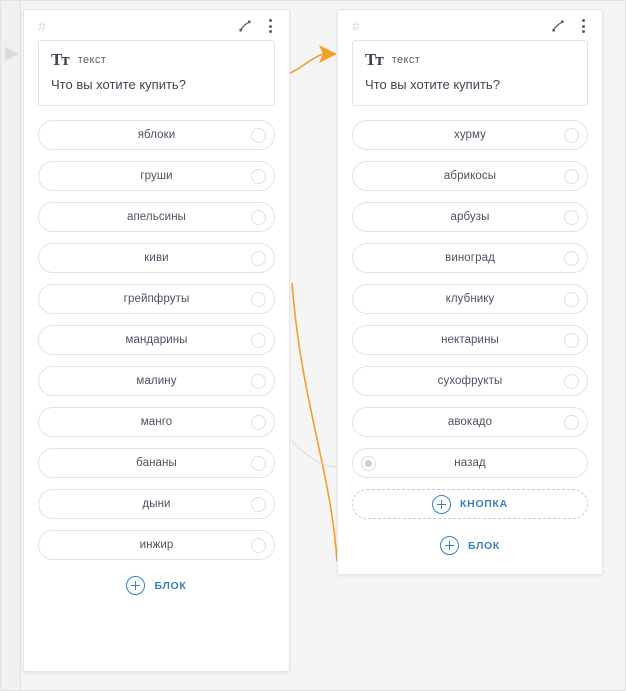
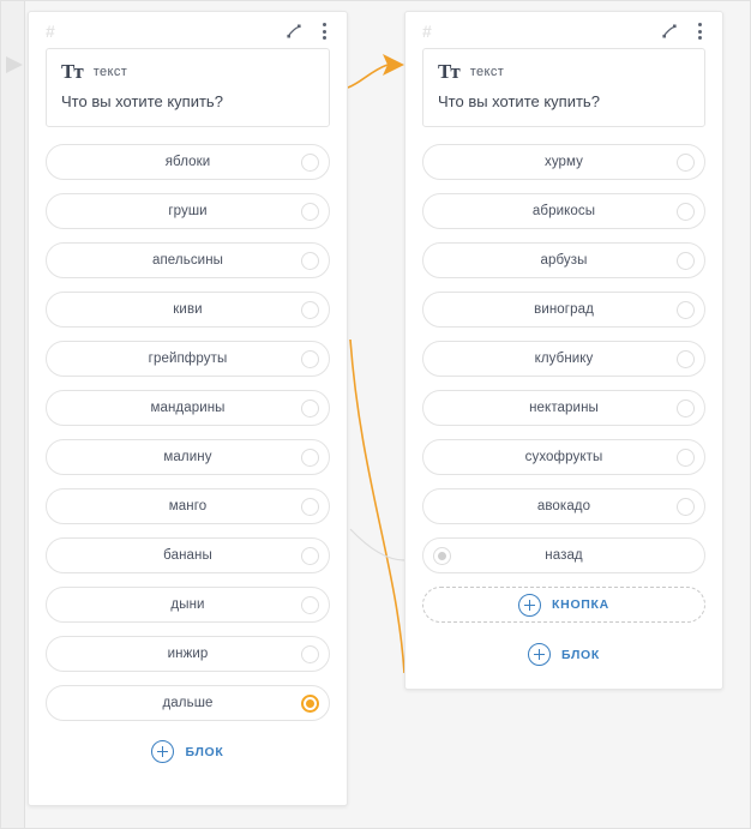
  #
  Tт
  текст
  Что вы хотите купить?
  яблоки
  груши
  апельсины
  киви
  грейпфруты
  мандарины
  малину
  манго
  бананы
  дыни
  инжир
+ дальше
  БЛОК
  #
  Tт
  текст
  Что вы хотите купить?
  хурму
  абрикосы
  арбузы
  виноград
  клубнику
  нектарины
  сухофрукты
  авокадо
  назад
  КНОПКА
  БЛОК
